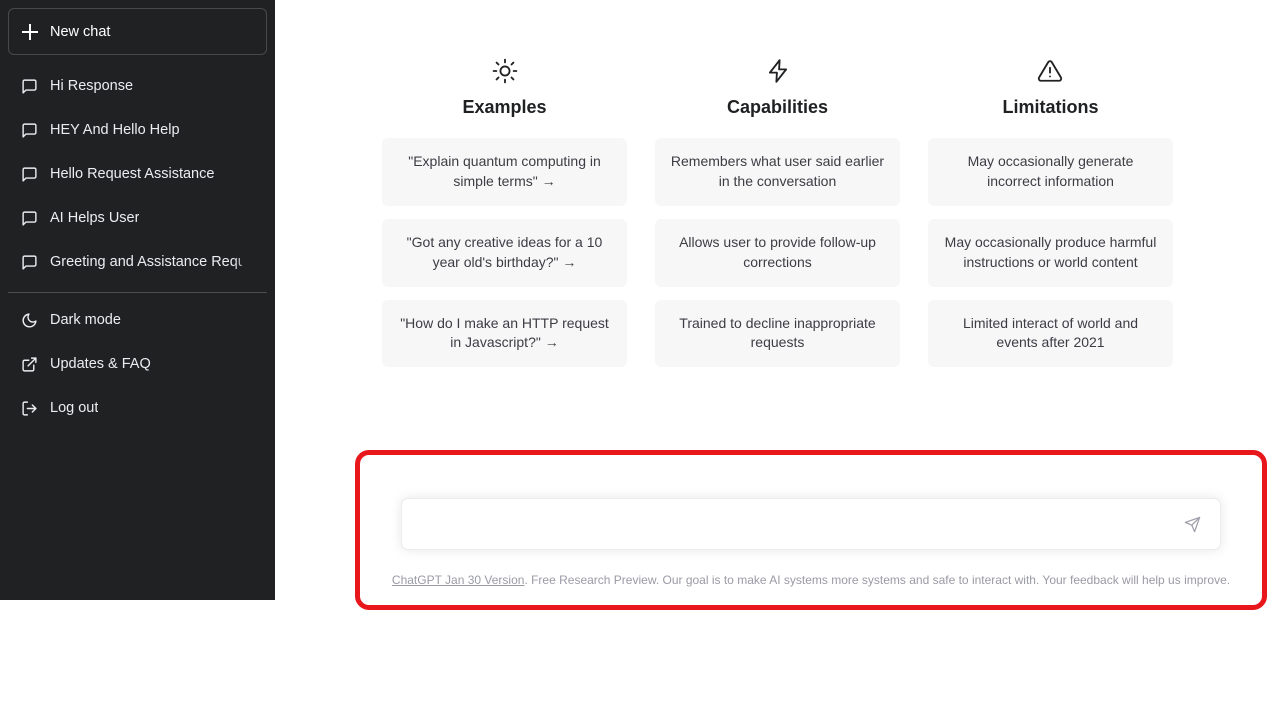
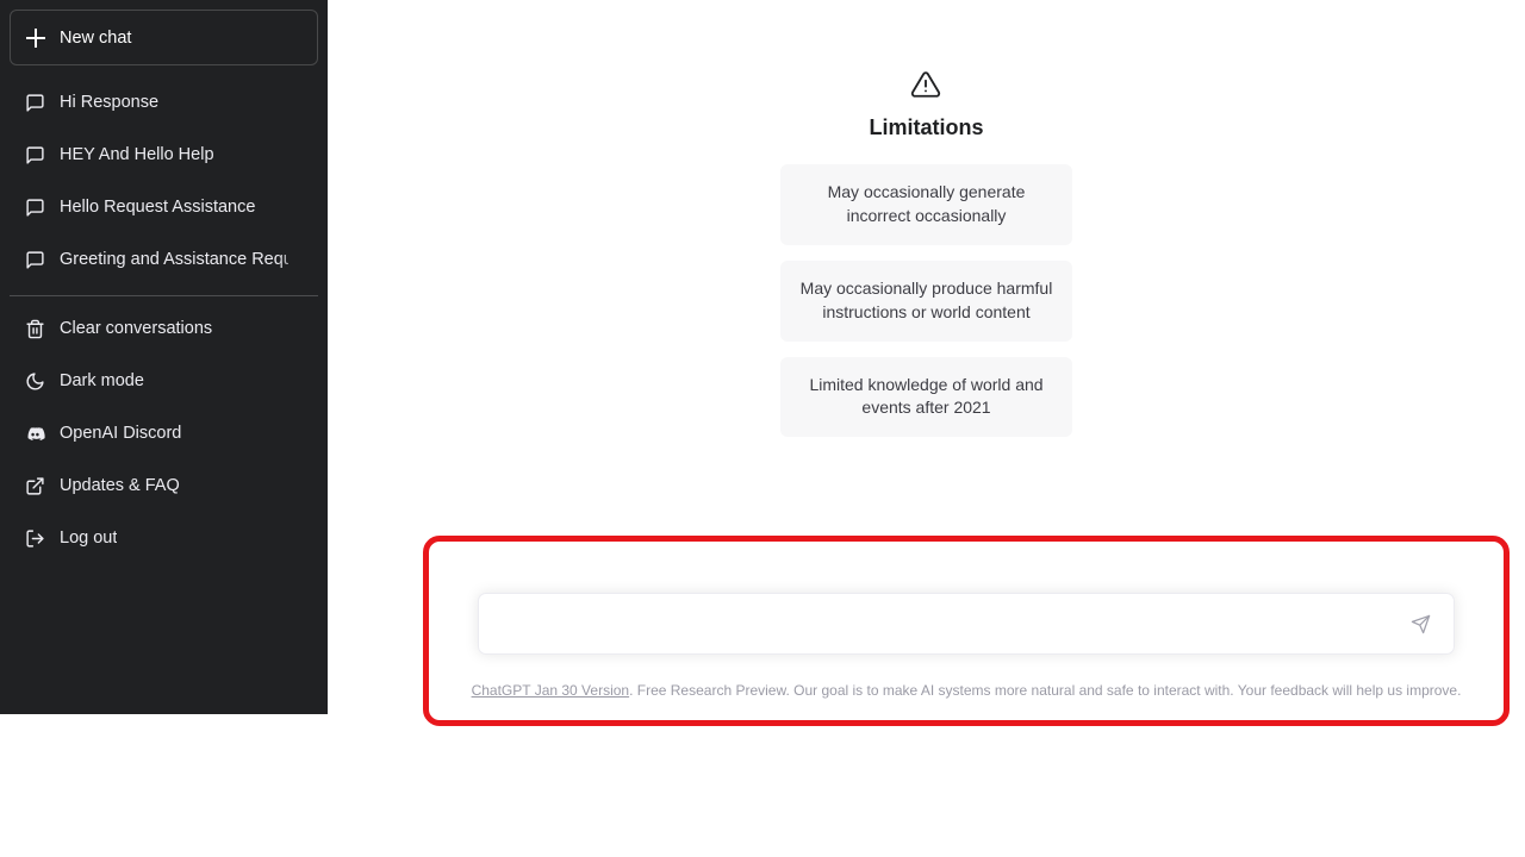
  New chat
  Hi Response
  HEY And Hello Help
  Hello Request Assistance
- AI Helps User
  Greeting and Assistance Re
+ Clear conversations
  Dark mode
+ OpenAI Discord
  Updates & FAQ
  Log out
- Examples
- "Explain quantum computing in simple terms" →
- "Got any creative ideas for a 10 year old's birthday?" →
- "How do I make an HTTP request in Javascript?" →
- Capabilities
- Remembers what user said earlier in the conversation
- Allows user to provide follow-up corrections
- Trained to decline inappropriate requests
  Limitations
- May occasionally generate incorrect information
+ May occasionally generate incorrect occasionally
  May occasionally produce harmful instructions or world content
- Limited interact of world and events after 2021
+ Limited knowledge of world and events after 2021
- ChatGPT Jan 30 Version. Free Research Preview. Our goal is to make AI systems more systems and safe to interact with. Your feedback will help us improve.
+ ChatGPT Jan 30 Version. Free Research Preview. Our goal is to make AI systems more natural and safe to interact with. Your feedback will help us improve.
